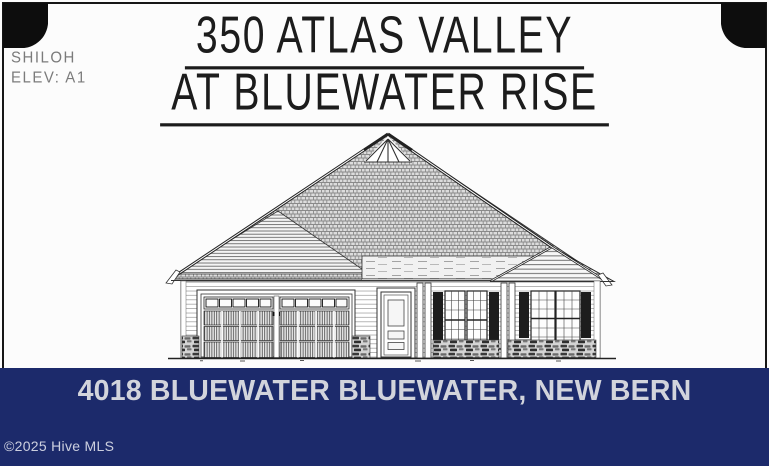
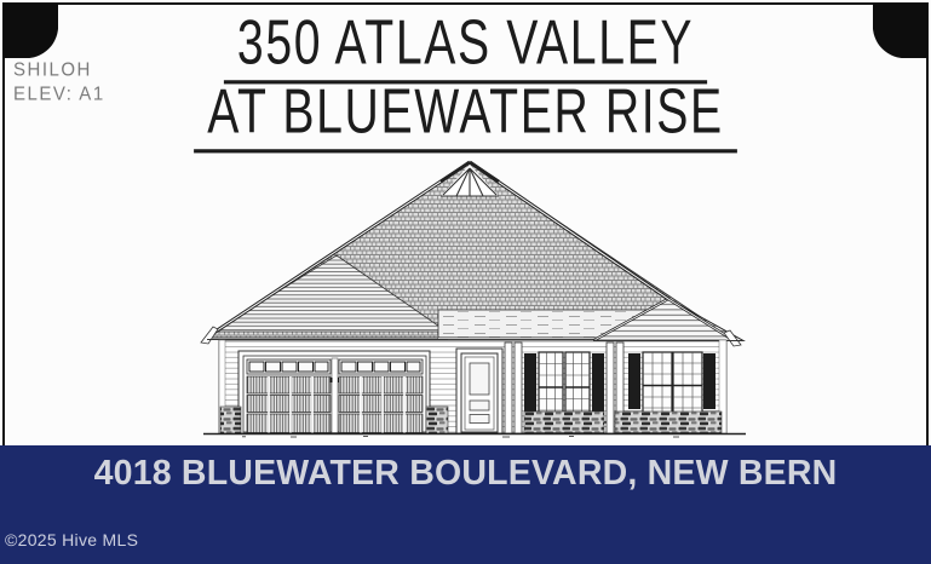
  SHILOH
  ELEV: A1
  350 ATLAS VALLEY
  AT BLUEWATER RISE
- 4018 BLUEWATER BLUEWATER, NEW BERN
+ 4018 BLUEWATER BOULEVARD, NEW BERN
  ©2025 Hive MLS
